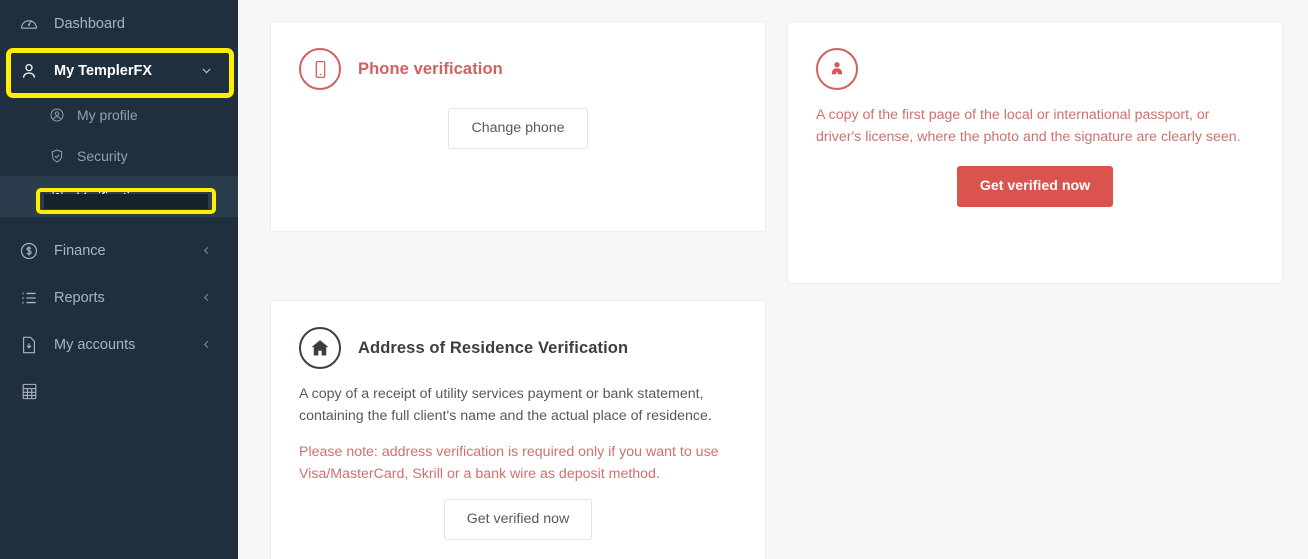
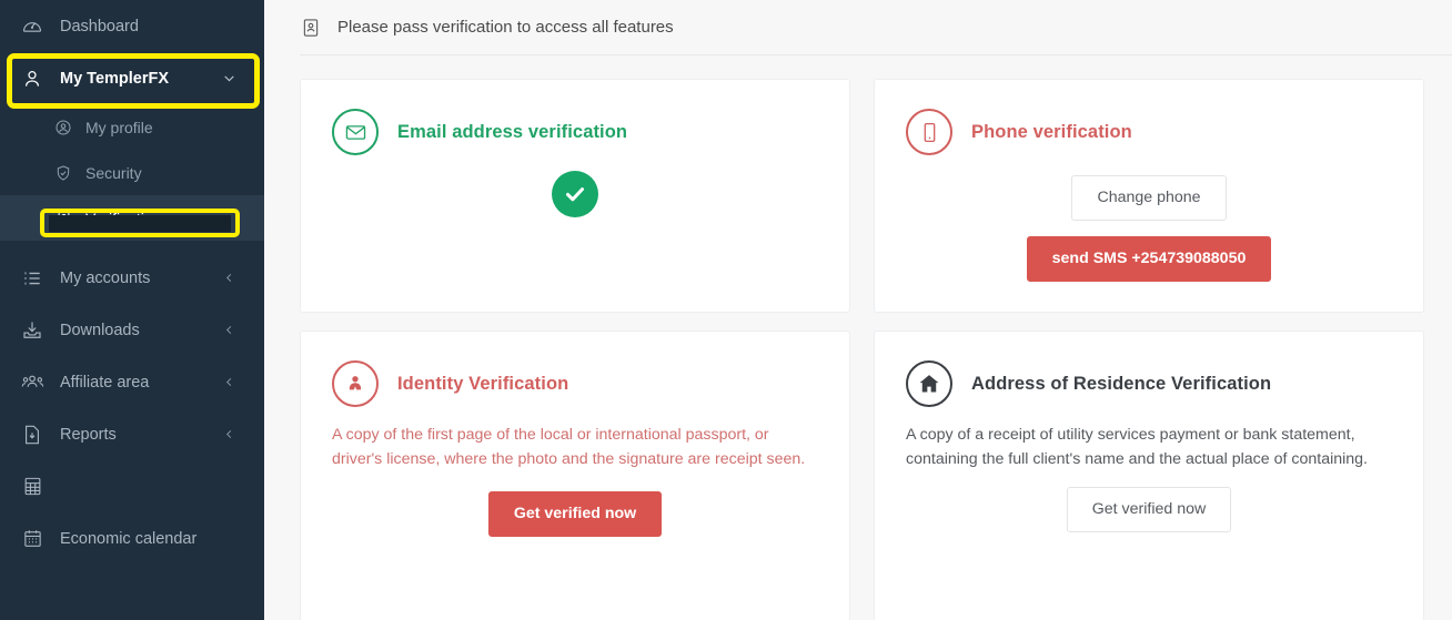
  Dashboard
  My TemplerFX
  My profile
  Security
- Finance
- Reports
+ My accounts
+ Downloads
+ Affiliate area
- My accounts
+ Reports
+ Economic calendar
+ Please pass verification to access all features
+ Email address verification
  Phone verification
  Change phone
+ send SMS +254739088050
+ Identity Verification
- A copy of the first page of the local or international passport, or driver's license, where the photo and the signature are clearly seen.
+ A copy of the first page of the local or international passport, or driver's license, where the photo and the signature are receipt seen.
  Get verified now
  Address of Residence Verification
- A copy of a receipt of utility services payment or bank statement, containing the full client's name and the actual place of residence.
+ A copy of a receipt of utility services payment or bank statement, containing the full client's name and the actual place of containing.
- Please note: address verification is required only if you want to use Visa/MasterCard, Skrill or a bank wire as deposit method.
  Get verified now
